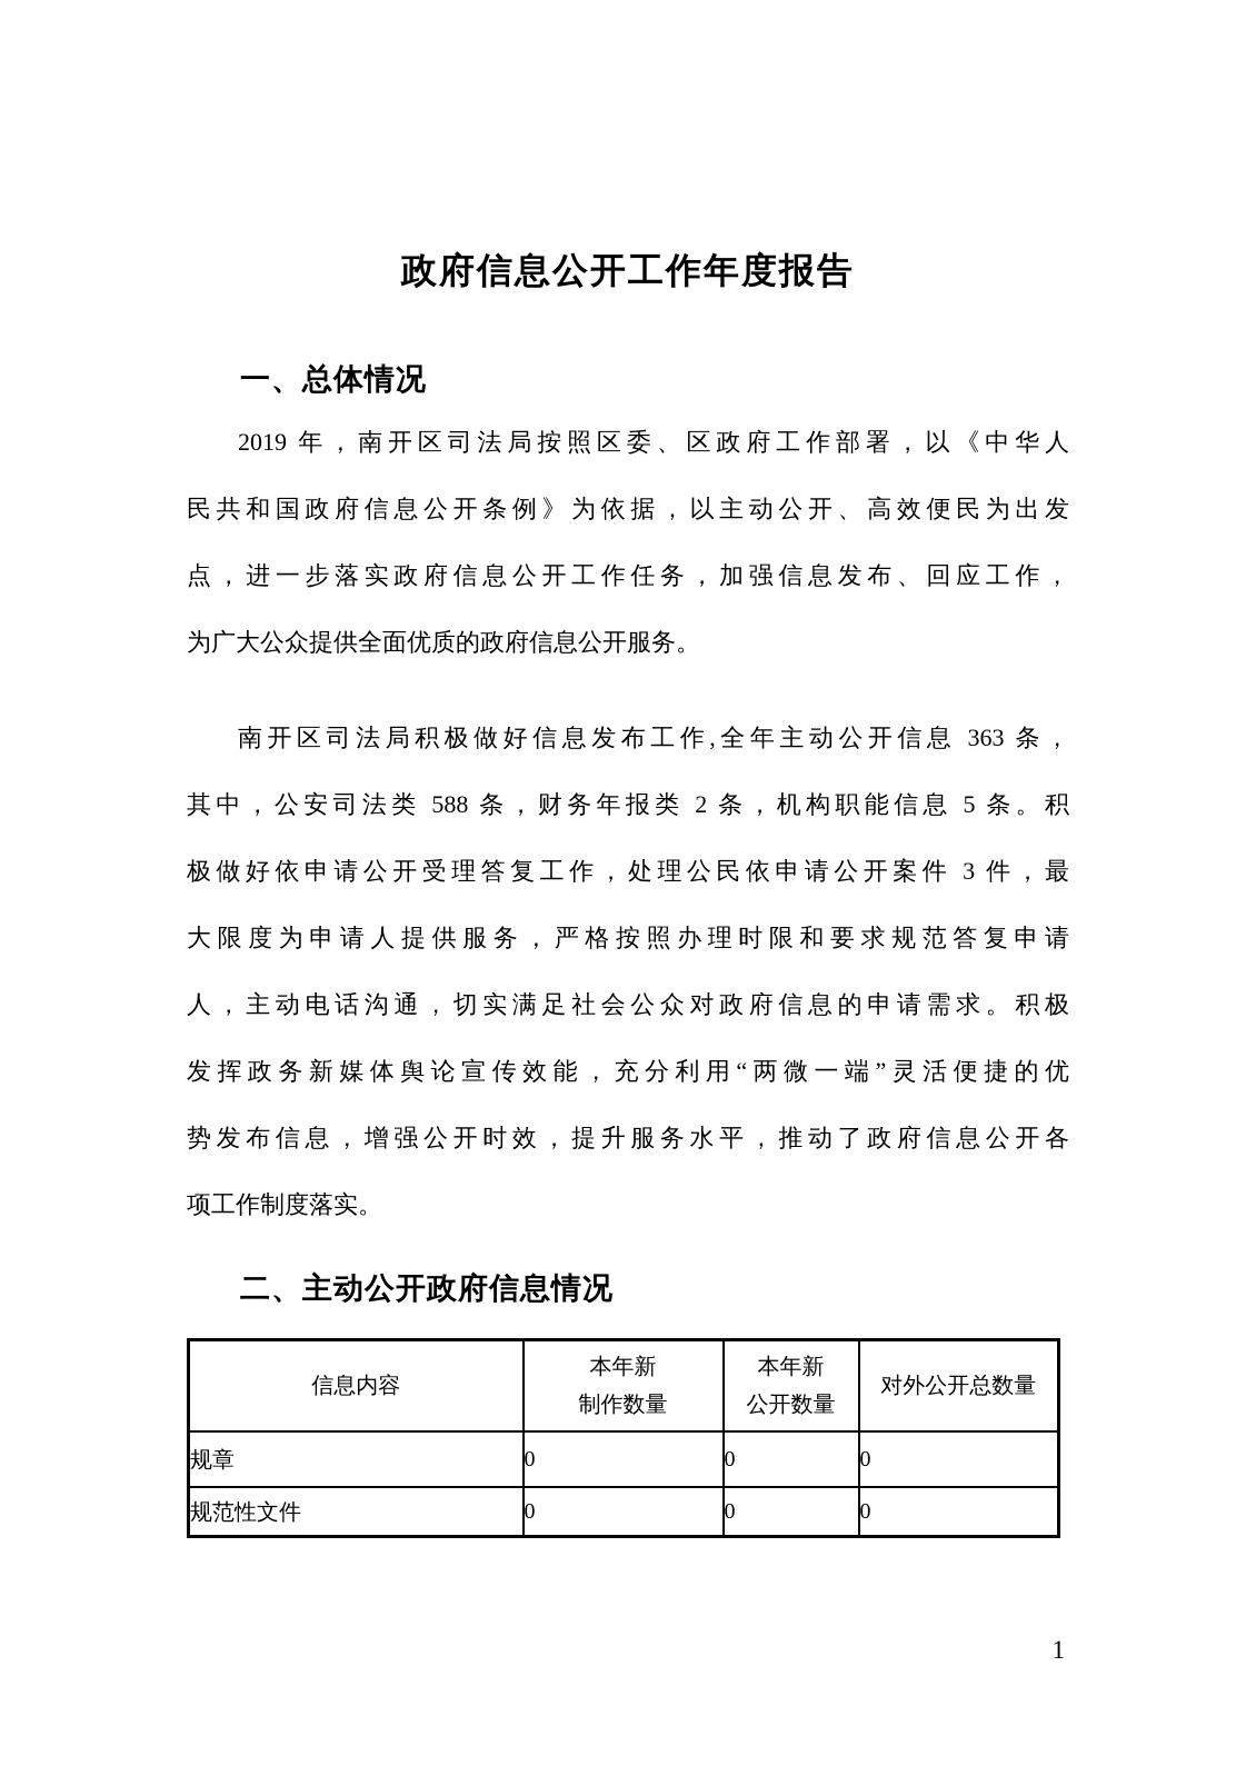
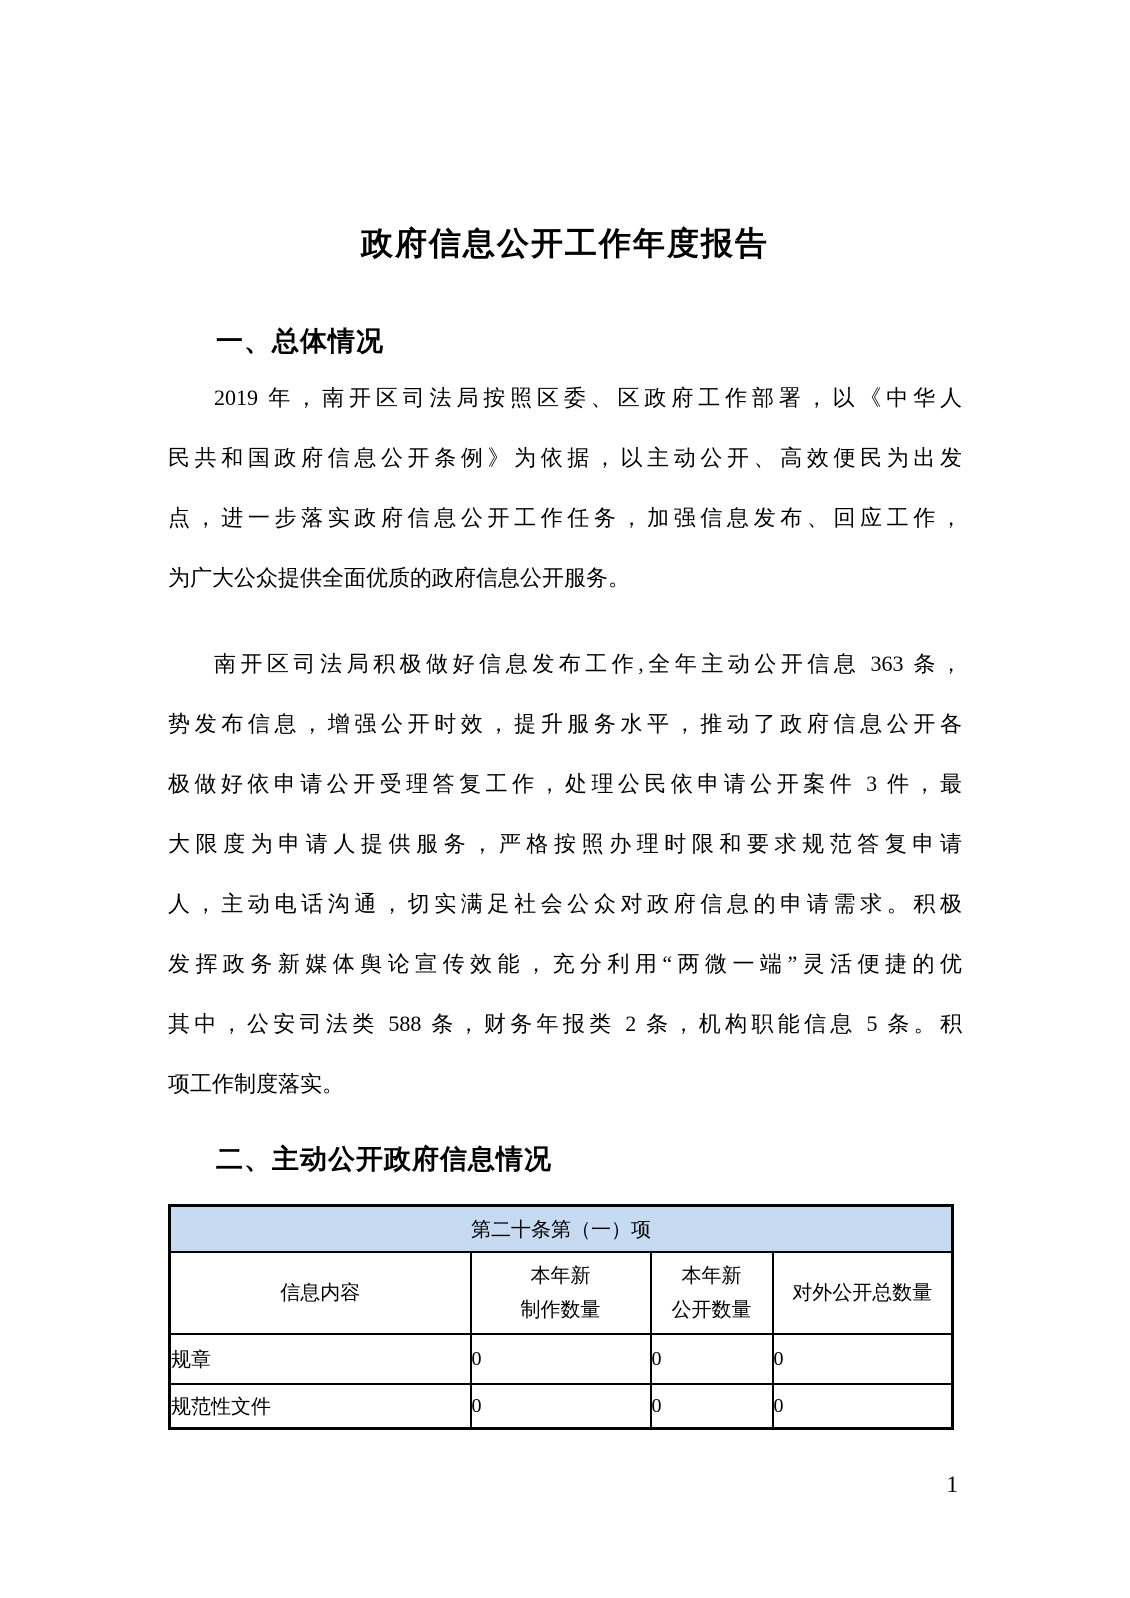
  政府信息公开工作年度报告
  一、总体情况
  2019 年，南开区司法局按照区委、区政府工作部署，以《中华人
  民共和国政府信息公开条例》为依据，以主动公开、高效便民为出发
  点，进一步落实政府信息公开工作任务，加强信息发布、回应工作，
  为广大公众提供全面优质的政府信息公开服务。
  南开区司法局积极做好信息发布工作,全年主动公开信息 363 条，
- 其中，公安司法类 588 条，财务年报类 2 条，机构职能信息 5 条。积
+ 势发布信息，增强公开时效，提升服务水平，推动了政府信息公开各
  极做好依申请公开受理答复工作，处理公民依申请公开案件 3 件，最
  大限度为申请人提供服务，严格按照办理时限和要求规范答复申请
  人，主动电话沟通，切实满足社会公众对政府信息的申请需求。积极
  发挥政务新媒体舆论宣传效能，充分利用“两微一端”灵活便捷的优
- 势发布信息，增强公开时效，提升服务水平，推动了政府信息公开各
+ 其中，公安司法类 588 条，财务年报类 2 条，机构职能信息 5 条。积
  项工作制度落实。
  二、主动公开政府信息情况
+ 第二十条第（一）项
  信息内容	本年新 制作数量	本年新 公开数量	对外公开总数量
  规章	0	0	0
  规范性文件	0	0	0
  1
